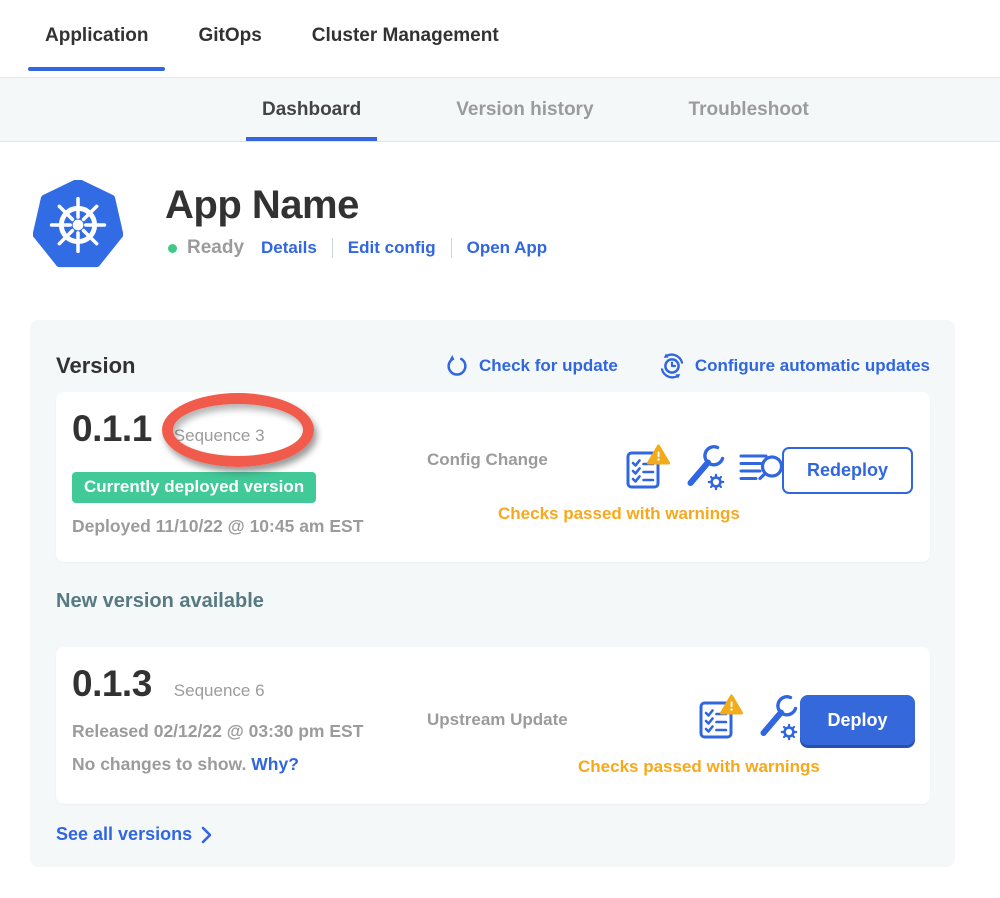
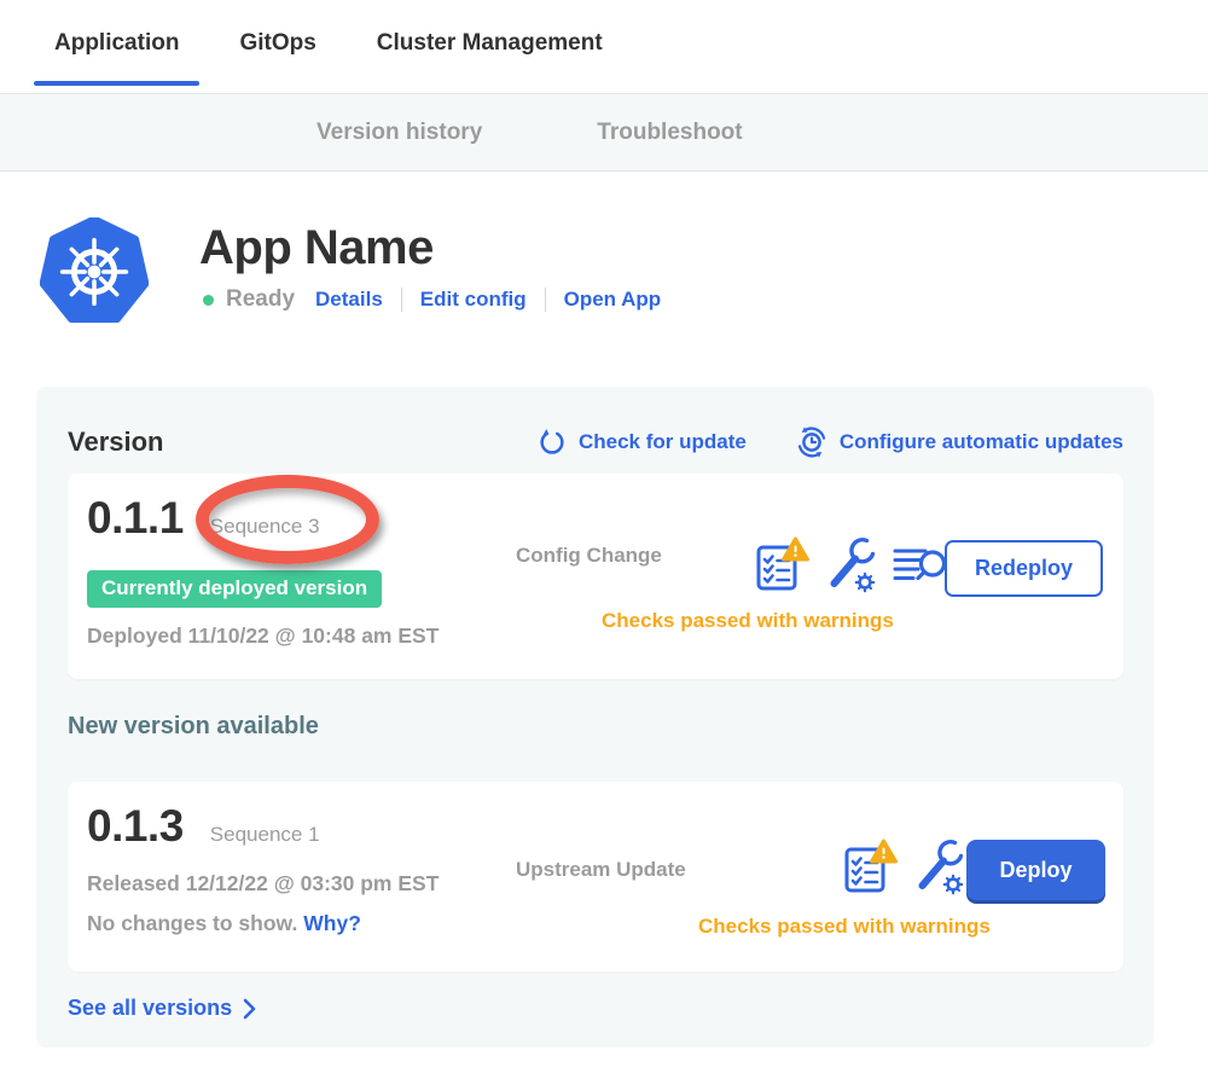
  Application
  GitOps
  Cluster Management
- Dashboard
  Version history
  Troubleshoot
  App Name
  Ready
  Details
  Edit config
  Open App
  Version
  Check for update
  Configure automatic updates
  0.1.1
  Sequence 3
  Currently deployed version
- Deployed 11/10/22 @ 10:45 am EST
+ Deployed 11/10/22 @ 10:48 am EST
  Config Change
  Redeploy
  Checks passed with warnings
  New version available
  0.1.3
- Sequence 6
+ Sequence 1
- Released 02/12/22 @ 03:30 pm EST
+ Released 12/12/22 @ 03:30 pm EST
  No changes to show. Why?
  Upstream Update
  Deploy
  Checks passed with warnings
  See all versions
